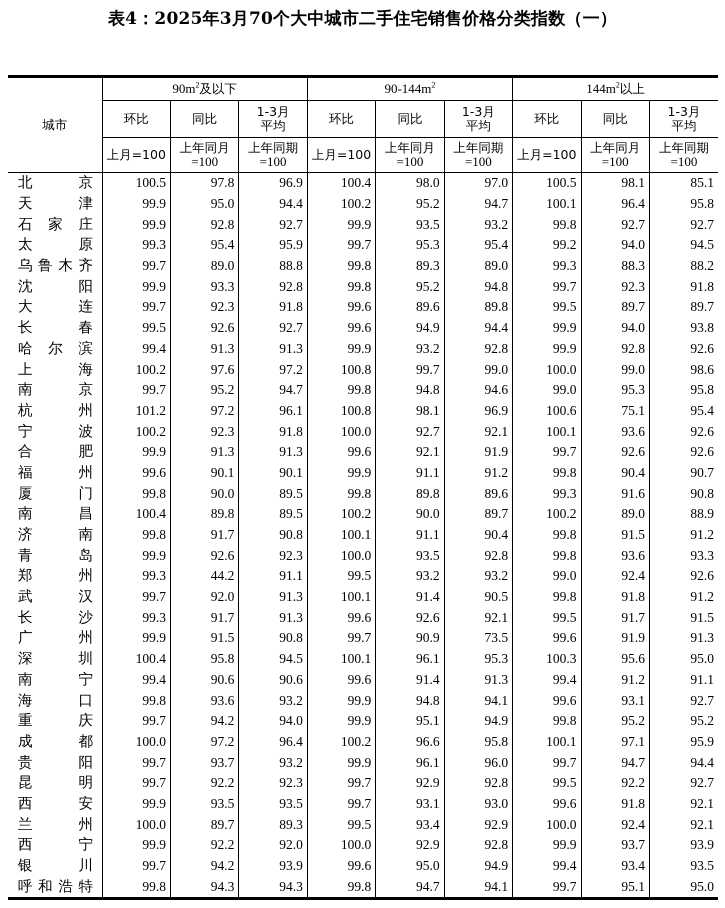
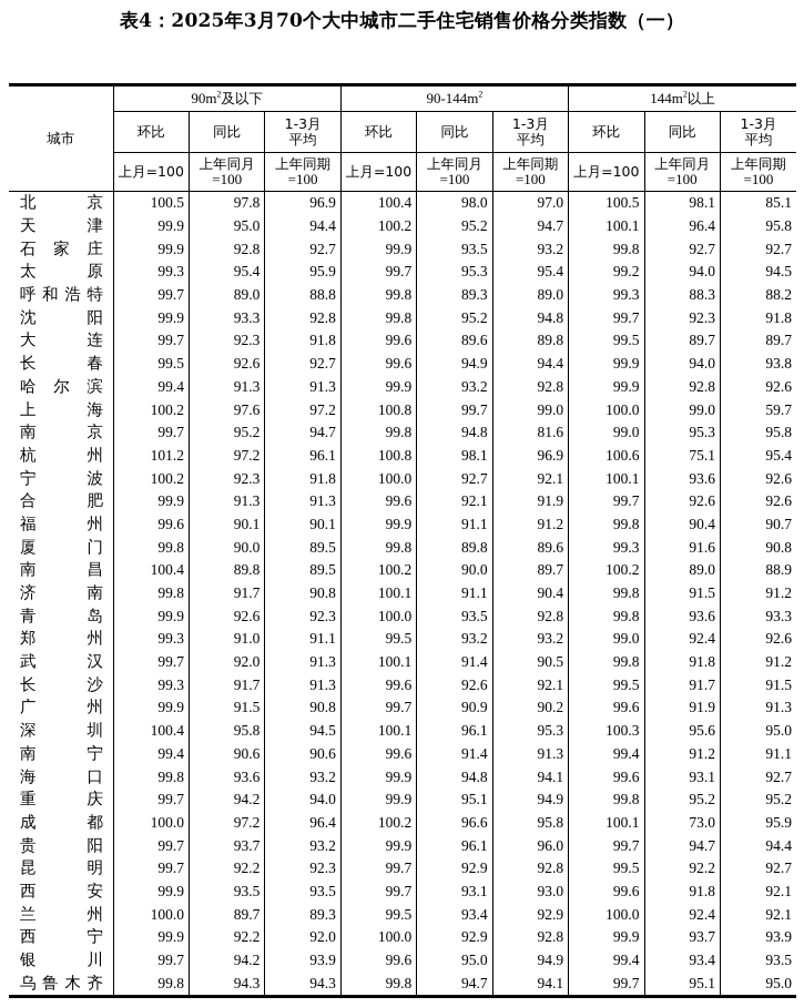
  表4：2025年3月70个大中城市二手住宅销售价格分类指数（一）
  城市	90m2及以下	90-144m2	144m2以上
  环比	同比	1-3月平均	环比	同比	1-3月平均	环比	同比	1-3月平均
  上月=100	上年同月=100	上年同期=100	上月=100	上年同月=100	上年同期=100	上月=100	上年同月=100	上年同期=100
  北 京	100.5	97.8	96.9	100.4	98.0	97.0	100.5	98.1	85.1
  天 津	99.9	95.0	94.4	100.2	95.2	94.7	100.1	96.4	95.8
  石 家 庄	99.9	92.8	92.7	99.9	93.5	93.2	99.8	92.7	92.7
  太 原	99.3	95.4	95.9	99.7	95.3	95.4	99.2	94.0	94.5
- 乌鲁木齐	99.7	89.0	88.8	99.8	89.3	89.0	99.3	88.3	88.2
+ 呼和浩特	99.7	89.0	88.8	99.8	89.3	89.0	99.3	88.3	88.2
  沈 阳	99.9	93.3	92.8	99.8	95.2	94.8	99.7	92.3	91.8
  大 连	99.7	92.3	91.8	99.6	89.6	89.8	99.5	89.7	89.7
  长 春	99.5	92.6	92.7	99.6	94.9	94.4	99.9	94.0	93.8
  哈 尔 滨	99.4	91.3	91.3	99.9	93.2	92.8	99.9	92.8	92.6
- 上 海	100.2	97.6	97.2	100.8	99.7	99.0	100.0	99.0	98.6
+ 上 海	100.2	97.6	97.2	100.8	99.7	99.0	100.0	99.0	59.7
- 南 京	99.7	95.2	94.7	99.8	94.8	94.6	99.0	95.3	95.8
+ 南 京	99.7	95.2	94.7	99.8	94.8	81.6	99.0	95.3	95.8
  杭 州	101.2	97.2	96.1	100.8	98.1	96.9	100.6	75.1	95.4
  宁 波	100.2	92.3	91.8	100.0	92.7	92.1	100.1	93.6	92.6
  合 肥	99.9	91.3	91.3	99.6	92.1	91.9	99.7	92.6	92.6
  福 州	99.6	90.1	90.1	99.9	91.1	91.2	99.8	90.4	90.7
  厦 门	99.8	90.0	89.5	99.8	89.8	89.6	99.3	91.6	90.8
  南 昌	100.4	89.8	89.5	100.2	90.0	89.7	100.2	89.0	88.9
  济 南	99.8	91.7	90.8	100.1	91.1	90.4	99.8	91.5	91.2
  青 岛	99.9	92.6	92.3	100.0	93.5	92.8	99.8	93.6	93.3
- 郑 州	99.3	44.2	91.1	99.5	93.2	93.2	99.0	92.4	92.6
+ 郑 州	99.3	91.0	91.1	99.5	93.2	93.2	99.0	92.4	92.6
  武 汉	99.7	92.0	91.3	100.1	91.4	90.5	99.8	91.8	91.2
  长 沙	99.3	91.7	91.3	99.6	92.6	92.1	99.5	91.7	91.5
- 广 州	99.9	91.5	90.8	99.7	90.9	73.5	99.6	91.9	91.3
+ 广 州	99.9	91.5	90.8	99.7	90.9	90.2	99.6	91.9	91.3
  深 圳	100.4	95.8	94.5	100.1	96.1	95.3	100.3	95.6	95.0
  南 宁	99.4	90.6	90.6	99.6	91.4	91.3	99.4	91.2	91.1
  海 口	99.8	93.6	93.2	99.9	94.8	94.1	99.6	93.1	92.7
  重 庆	99.7	94.2	94.0	99.9	95.1	94.9	99.8	95.2	95.2
- 成 都	100.0	97.2	96.4	100.2	96.6	95.8	100.1	97.1	95.9
+ 成 都	100.0	97.2	96.4	100.2	96.6	95.8	100.1	73.0	95.9
  贵 阳	99.7	93.7	93.2	99.9	96.1	96.0	99.7	94.7	94.4
  昆 明	99.7	92.2	92.3	99.7	92.9	92.8	99.5	92.2	92.7
  西 安	99.9	93.5	93.5	99.7	93.1	93.0	99.6	91.8	92.1
  兰 州	100.0	89.7	89.3	99.5	93.4	92.9	100.0	92.4	92.1
  西 宁	99.9	92.2	92.0	100.0	92.9	92.8	99.9	93.7	93.9
  银 川	99.7	94.2	93.9	99.6	95.0	94.9	99.4	93.4	93.5
- 呼和浩特	99.8	94.3	94.3	99.8	94.7	94.1	99.7	95.1	95.0
+ 乌鲁木齐	99.8	94.3	94.3	99.8	94.7	94.1	99.7	95.1	95.0
